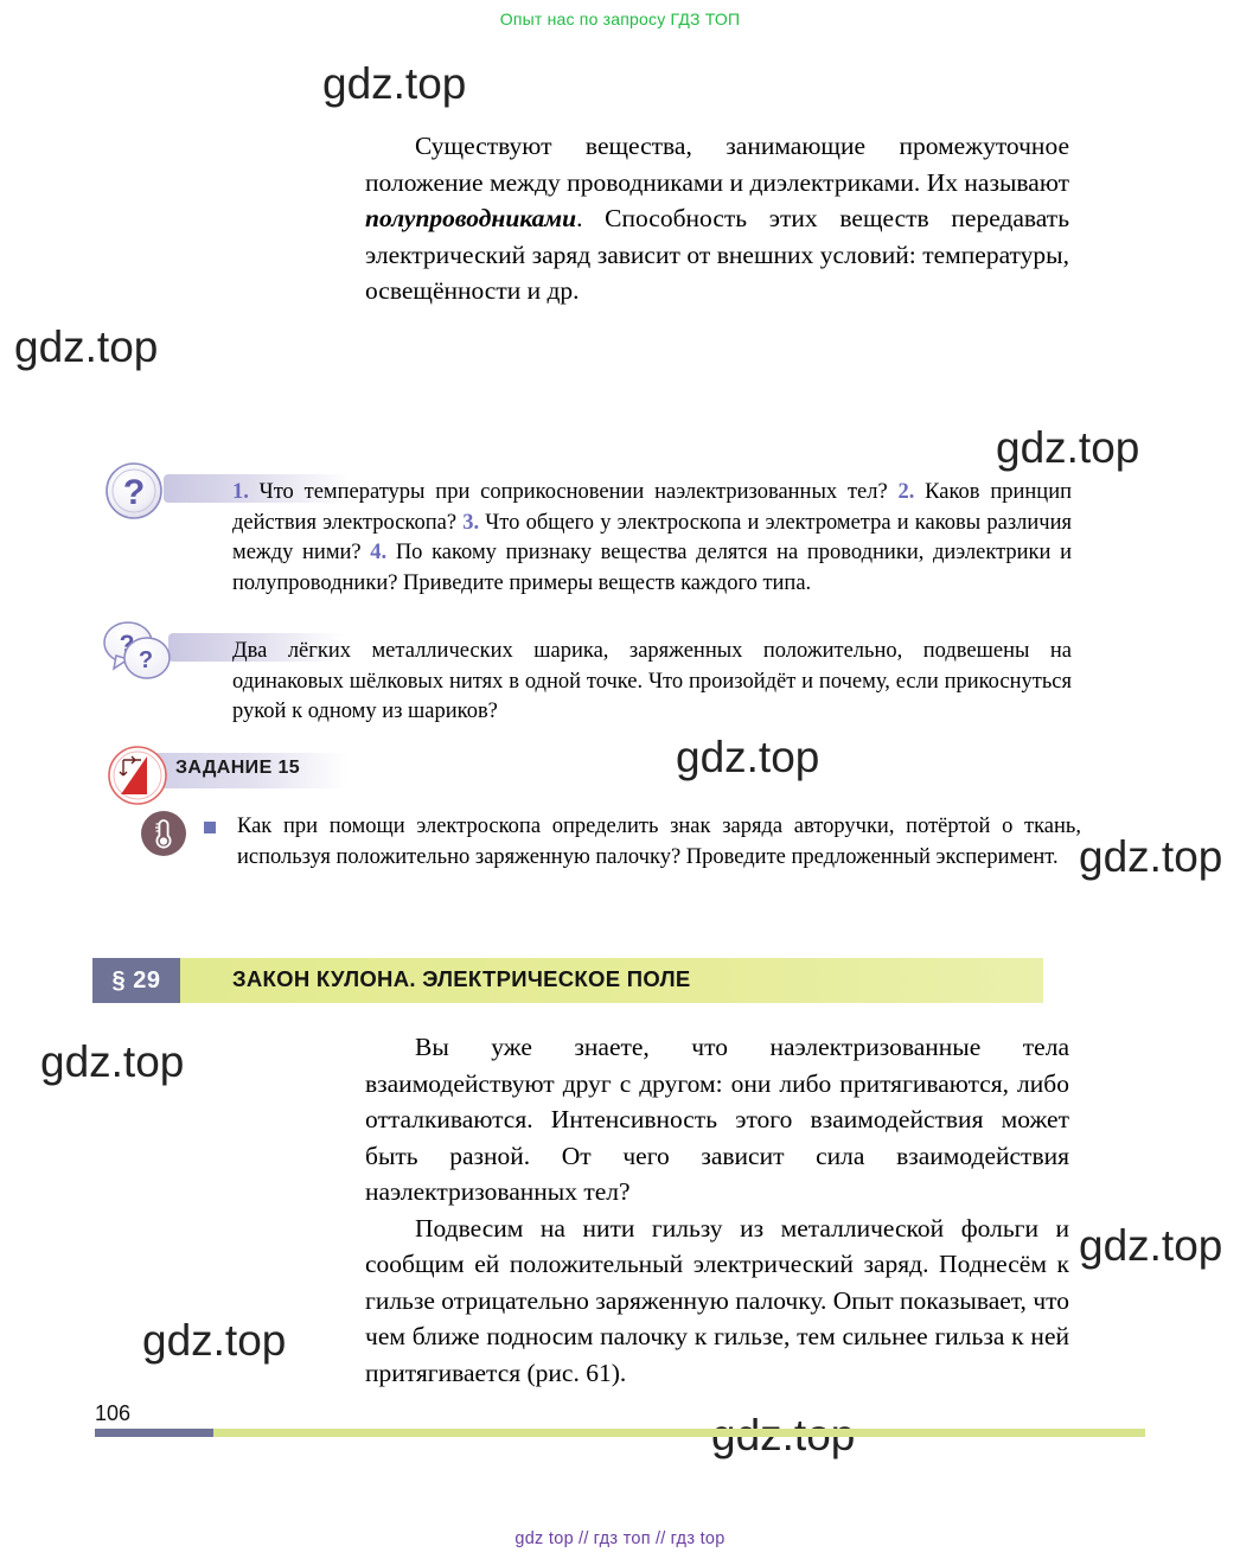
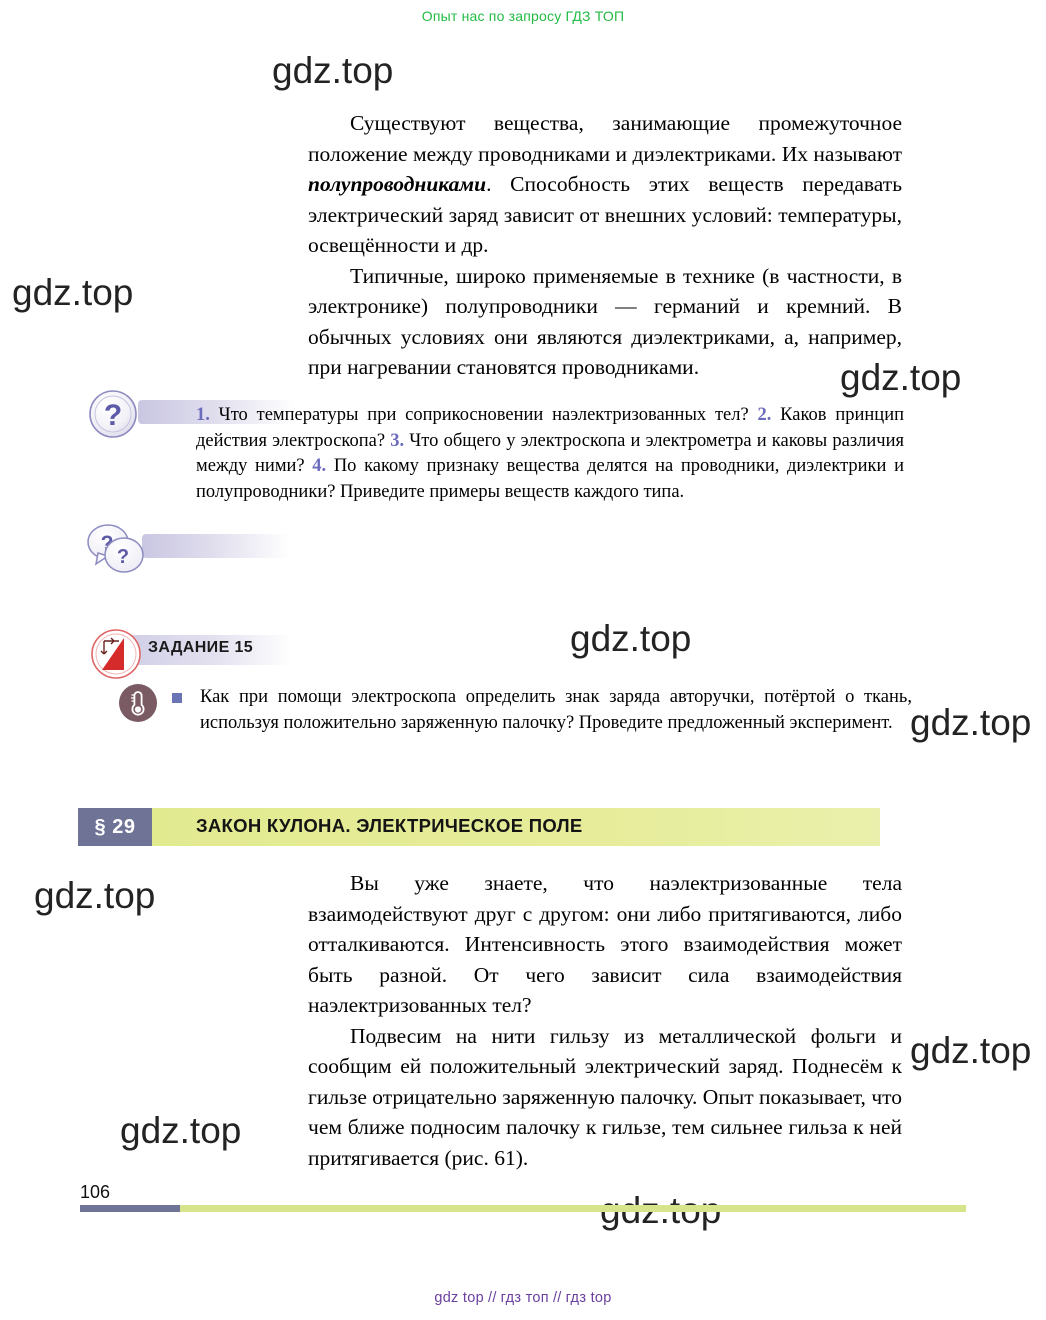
  Опыт нас по запросу ГДЗ ТОП
  gdz.top
  gdz.top
  gdz.top
  gdz.top
  gdz.top
  gdz.top
  gdz.top
  gdz.top
  Существуют вещества, занимающие промежуточное положение между проводниками и диэлектриками. Их называют полупроводниками. Способность этих веществ передавать электрический заряд зависит от внешних условий: температуры, освещённости и др.
+ Типичные, широко применяемые в технике (в частности, в электронике) полупроводники — германий и кремний. В обычных условиях они являются диэлектриками, а, например, при нагревании становятся проводниками.
  ?
  1. Что температуры при соприкосновении наэлектризованных тел? 2. Каков принцип действия электроскопа? 3. Что общего у электроскопа и электрометра и каковы различия между ними? 4. По какому признаку вещества делятся на проводники, диэлектрики и полупроводники? Приведите примеры веществ каждого типа.
  ?
  ?
- Два лёгких металлических шарика, заряженных положительно, подвешены на одинаковых шёлковых нитях в одной точке. Что произойдёт и почему, если прикоснуться рукой к одному из шариков?
  ЗАДАНИЕ 15
  Как при помощи электроскопа определить знак заряда авторучки, потёртой о ткань, используя положительно заряженную палочку? Проведите предложенный эксперимент.
  § 29
  ЗАКОН КУЛОНА. ЭЛЕКТРИЧЕСКОЕ ПОЛЕ
  Вы уже знаете, что наэлектризованные тела взаимодействуют друг с другом: они либо притягиваются, либо отталкиваются. Интенсивность этого взаимодействия может быть разной. От чего зависит сила взаимодействия наэлектризованных тел?
  Подвесим на нити гильзу из металлической фольги и сообщим ей положительный электрический заряд. Поднесём к гильзе отрицательно заряженную палочку. Опыт показывает, что чем ближе подносим палочку к гильзе, тем сильнее гильза к ней притягивается (рис. 61).
  106
  gdz top // гдз топ // гдз top
